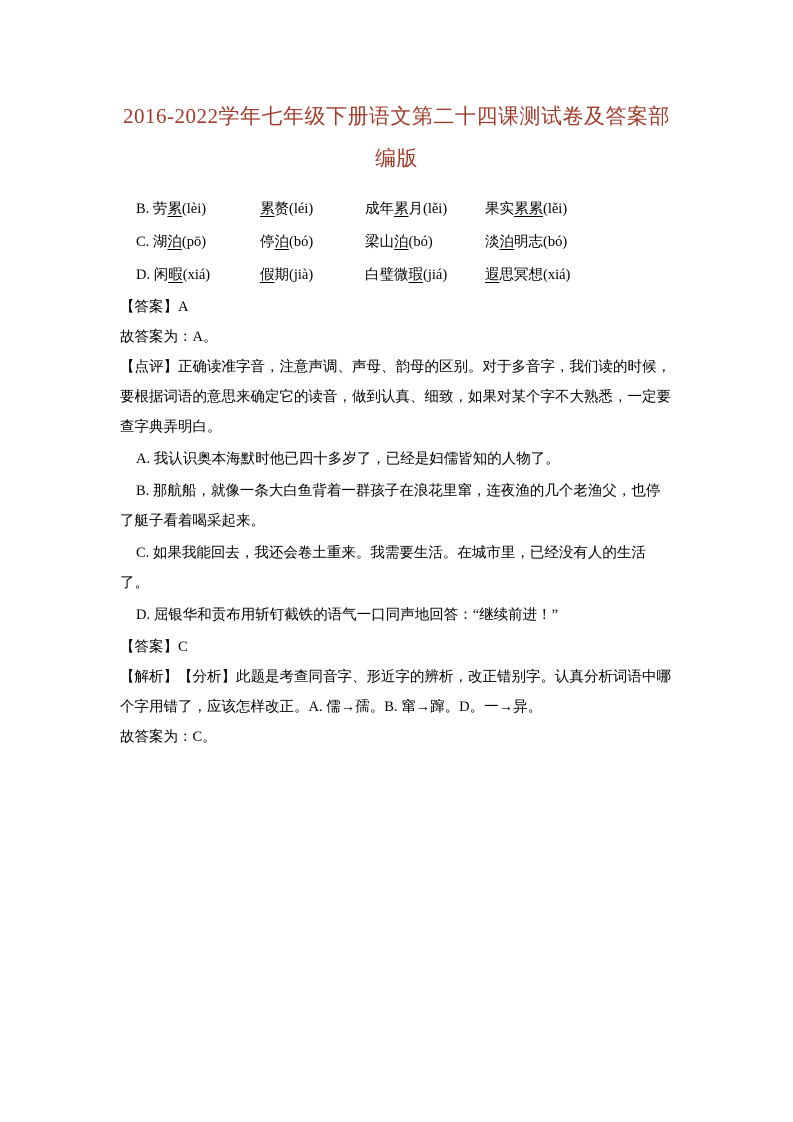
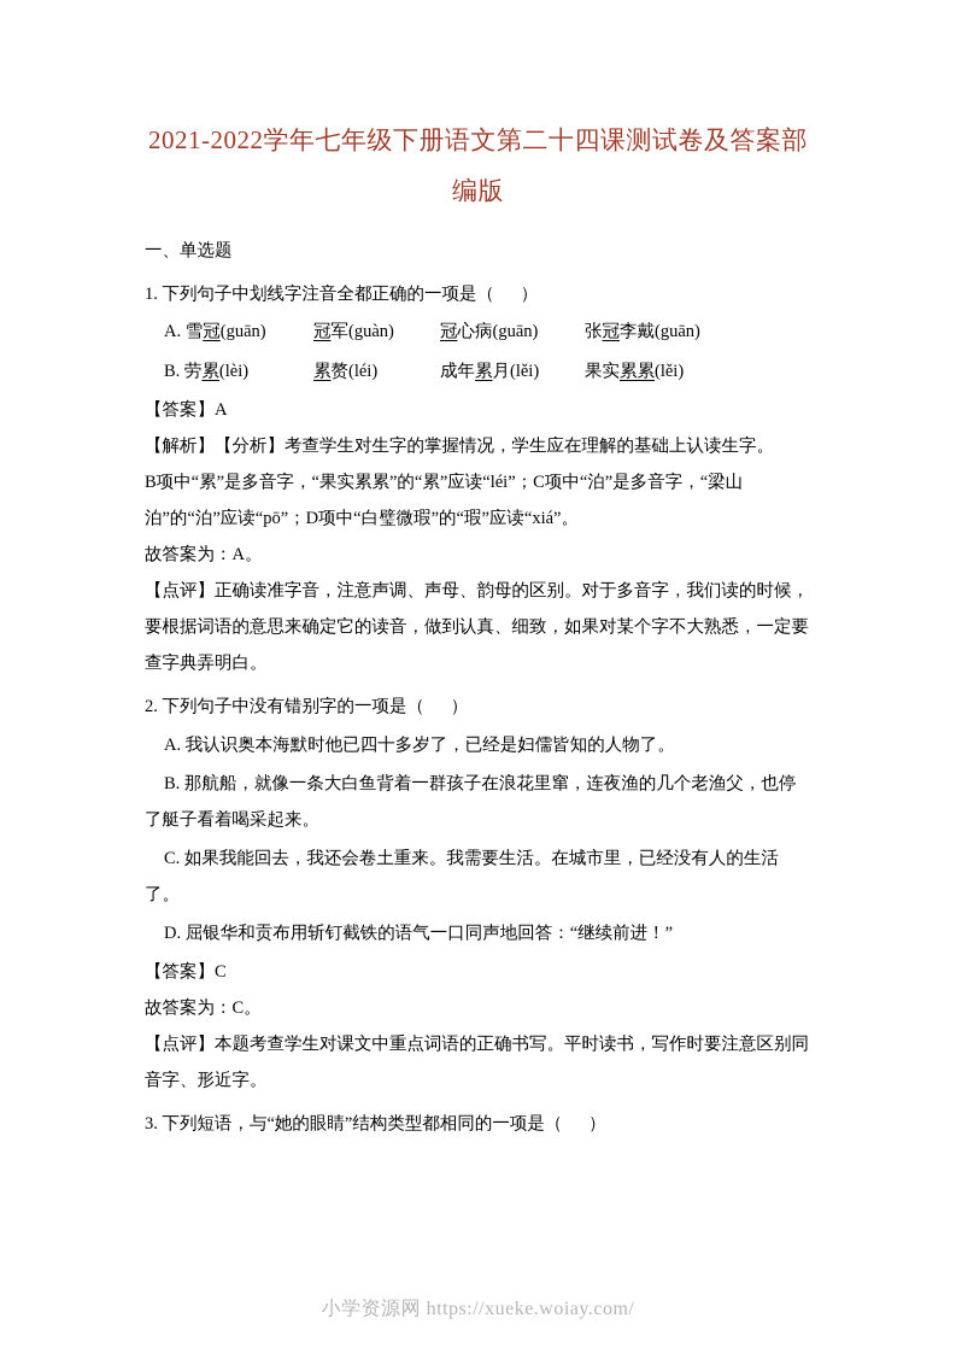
- 2016-2022学年七年级下册语文第二十四课测试卷及答案部
+ 2021-2022学年七年级下册语文第二十四课测试卷及答案部
  编版
+ 一、单选题
+ 1. 下列句子中划线字注音全都正确的一项是（ ）
+ A. 雪冠(guān)	冠军(guàn)	冠心病(guān)	张冠李戴(guān)
  B. 劳累(lèi)	累赘(léi)	成年累月(lěi)	果实累累(lěi)
- C. 湖泊(pō)	停泊(bó)	梁山泊(bó)	淡泊明志(bó)
- D. 闲暇(xiá)	假期(jià)	白璧微瑕(jiá)	遐思冥想(xiá)
  【答案】A
+ 【解析】【分析】考查学生对生字的掌握情况，学生应在理解的基础上认读生字。
+ B项中“累”是多音字，“果实累累”的“累”应读“léi”；C项中“泊”是多音字，“梁山泊”的“泊”应读“pō”；D项中“白璧微瑕”的“瑕”应读“xiá”。
  故答案为：A。
  【点评】正确读准字音，注意声调、声母、韵母的区别。对于多音字，我们读的时候，要根据词语的意思来确定它的读音，做到认真、细致，如果对某个字不大熟悉，一定要查字典弄明白。
+ 2. 下列句子中没有错别字的一项是（ ）
  A. 我认识奥本海默时他已四十多岁了，已经是妇儒皆知的人物了。
  B. 那航船，就像一条大白鱼背着一群孩子在浪花里窜，连夜渔的几个老渔父，也停了艇子看着喝采起来。
  C. 如果我能回去，我还会卷土重来。我需要生活。在城市里，已经没有人的生活了。
  D. 屈银华和贡布用斩钉截铁的语气一口同声地回答：“继续前进！”
  【答案】C
- 【解析】【分析】此题是考查同音字、形近字的辨析，改正错别字。认真分析词语中哪个字用错了，应该怎样改正。A. 儒→孺。B. 窜→蹿。D。一→异。
  故答案为：C。
+ 【点评】本题考查学生对课文中重点词语的正确书写。平时读书，写作时要注意区别同音字、形近字。
+ 3. 下列短语，与“她的眼睛”结构类型都相同的一项是（ ）
+ 小学资源网 https://xueke.woiay.com/
